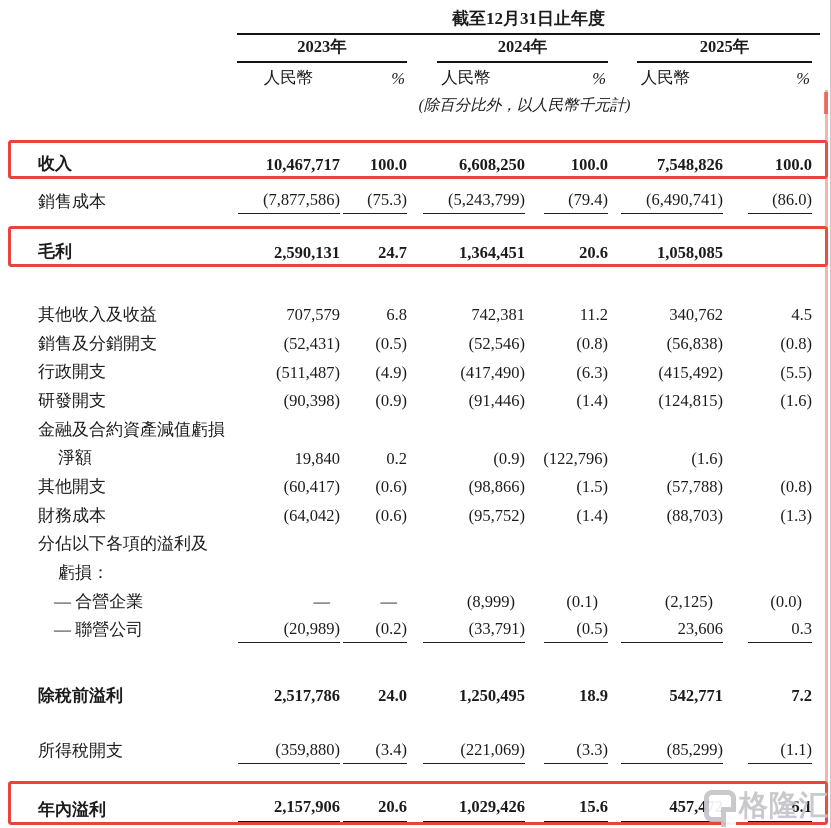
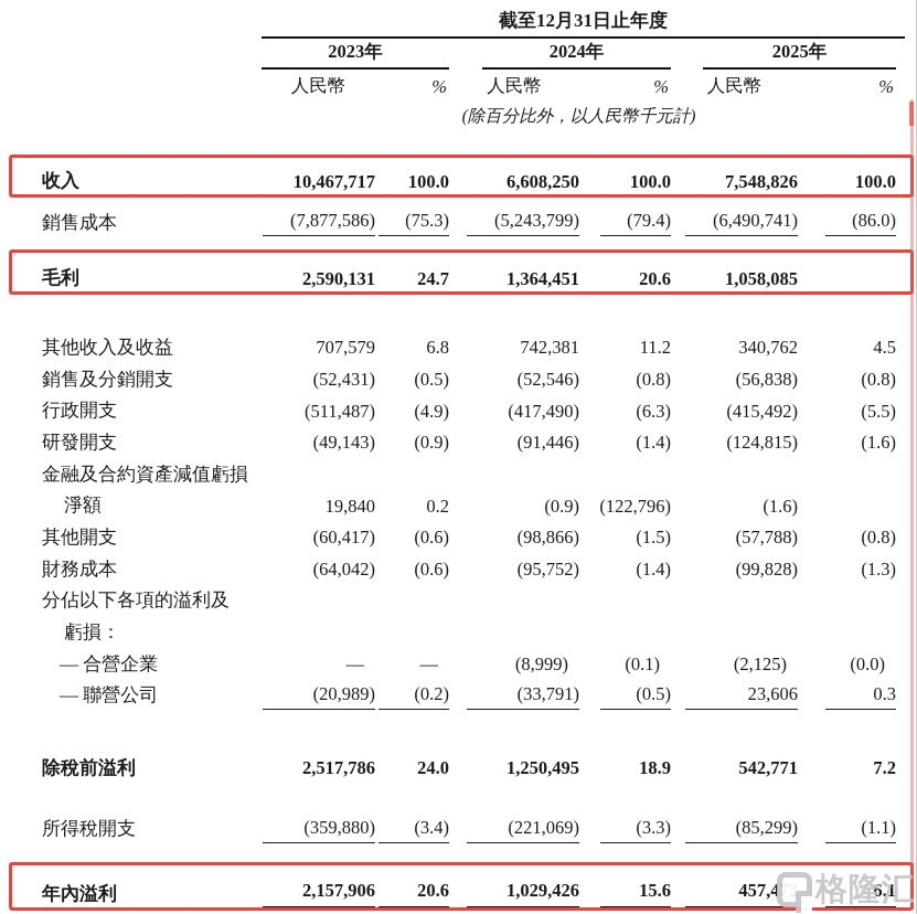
  截至12月31日止年度
  2023年
  2024年
  2025年
  人民幣
  %
  人民幣
  %
  人民幣
  %
  (除百分比外，以人民幣千元計)
  收入
  10,467,717
  100.0
  6,608,250
  100.0
  7,548,826
  100.0
  銷售成本
  (7,877,586)
  (75.3)
  (5,243,799)
  (79.4)
  (6,490,741)
  (86.0)
  毛利
  2,590,131
  24.7
  1,364,451
  20.6
  1,058,085
  其他收入及收益
  707,579
  6.8
  742,381
  11.2
  340,762
  4.5
  銷售及分銷開支
  (52,431)
  (0.5)
  (52,546)
  (0.8)
  (56,838)
  (0.8)
  行政開支
  (511,487)
  (4.9)
  (417,490)
  (6.3)
  (415,492)
  (5.5)
  研發開支
- (90,398)
+ (49,143)
  (0.9)
  (91,446)
  (1.4)
  (124,815)
  (1.6)
  金融及合約資產減值虧損
  淨額
  19,840
  0.2
  (0.9)
  (122,796)
  (1.6)
  其他開支
  (60,417)
  (0.6)
  (98,866)
  (1.5)
  (57,788)
  (0.8)
  財務成本
  (64,042)
  (0.6)
  (95,752)
  (1.4)
- (88,703)
+ (99,828)
  (1.3)
  分佔以下各項的溢利及
  虧損：
  — 合營企業
  —
  —
  (8,999)
  (0.1)
  (2,125)
  (0.0)
  — 聯營公司
  (20,989)
  (0.2)
  (33,791)
  (0.5)
  23,606
  0.3
  除稅前溢利
  2,517,786
  24.0
  1,250,495
  18.9
  542,771
  7.2
  所得稅開支
  (359,880)
  (3.4)
  (221,069)
  (3.3)
  (85,299)
  (1.1)
  年內溢利
  2,157,906
  20.6
  1,029,426
  15.6
  457,4
  6.1
  格隆汇
